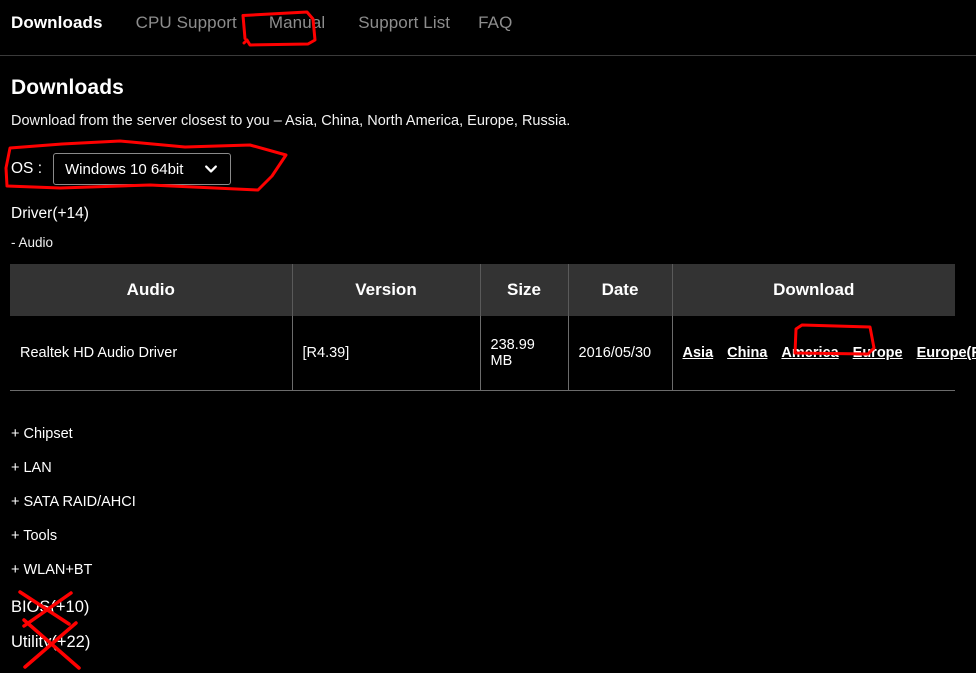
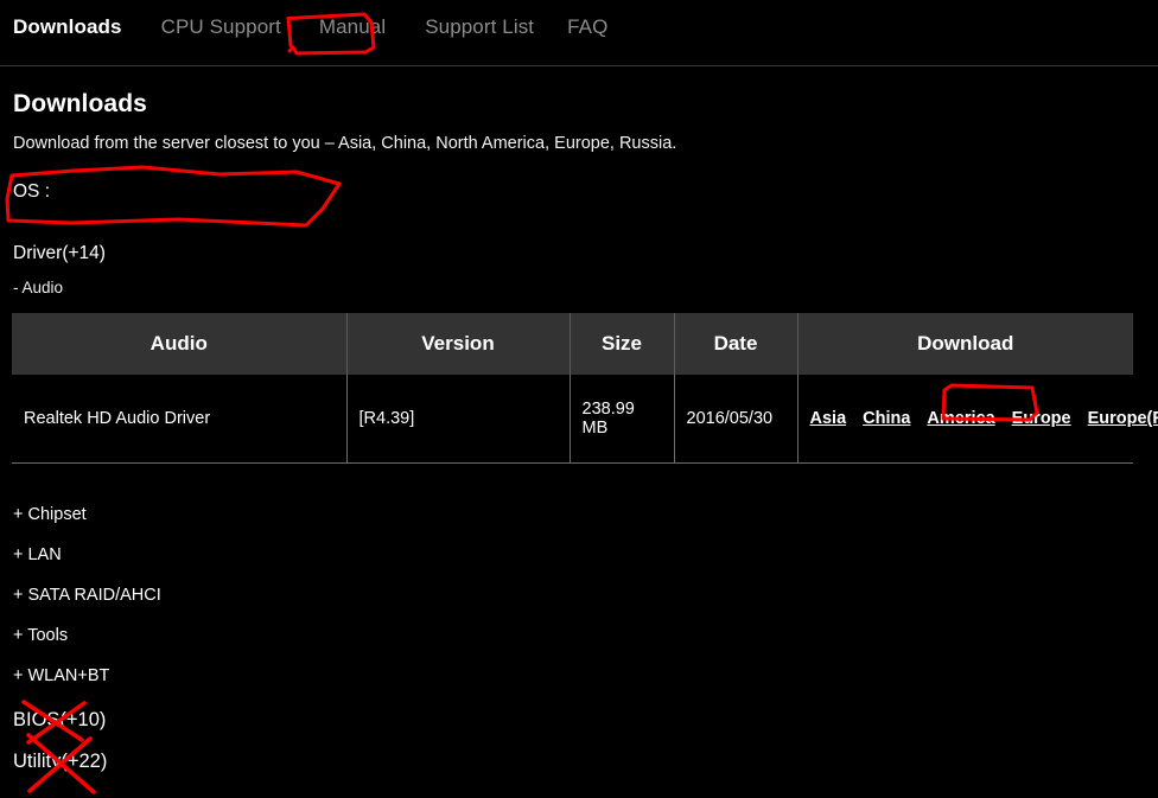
  Downloads
  CPU Support
  Manual
  Support List
  FAQ
  Downloads
  Download from the server closest to you – Asia, China, North America, Europe, Russia.
  OS :
- Windows 10 64bit
  Driver(+14)
  - Audio
  Audio	Version	Size	Date	Download
  Realtek HD Audio Driver	[R4.39]	238.99 MB	2016/05/30	Asia China A rope Europe(
  + Chipset
  + LAN
  + SATA RAID/AHCI
  + Tools
  + WLAN+BT
  BIO+10)
  Utilit+22)
